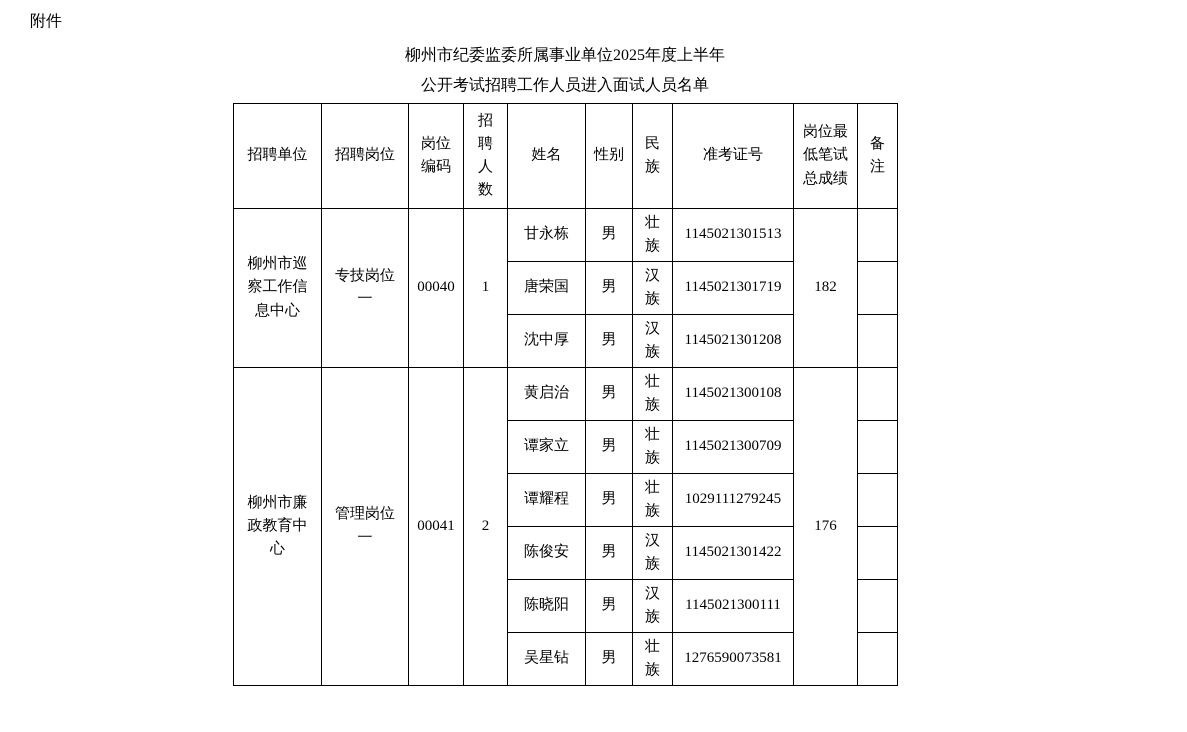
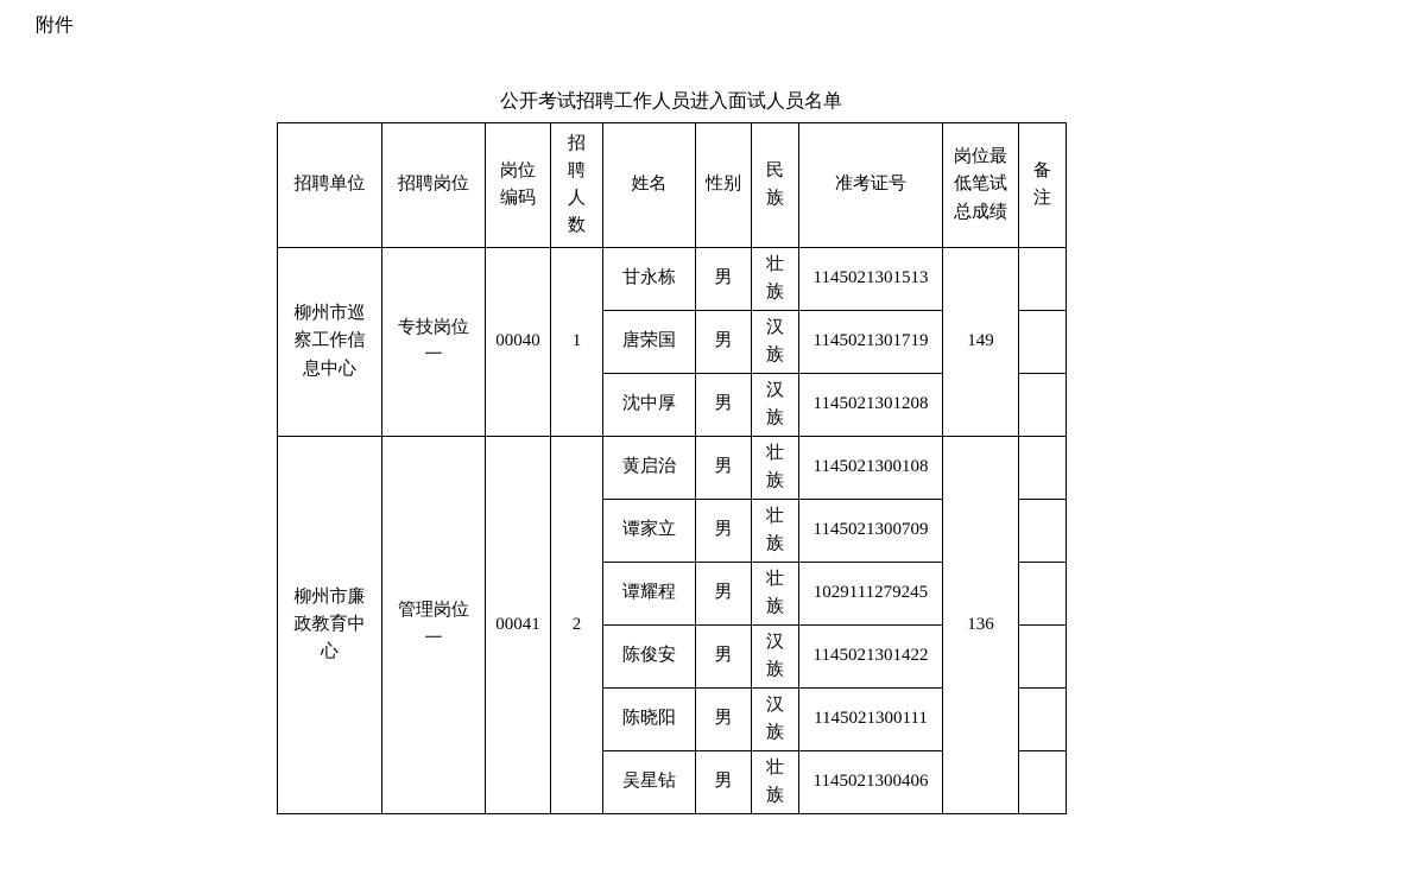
  附件
- 柳州市纪委监委所属事业单位2025年度上半年
  公开考试招聘工作人员进入面试人员名单
  招聘单位	招聘岗位	岗位编码	招聘人数	姓名	性别	民族	准考证号	岗位最低笔试总成绩	备注
- 柳州市巡察工作信息中心	专技岗位一	00040	1	甘永栋	男	壮族	1145021301513	182
+ 柳州市巡察工作信息中心	专技岗位一	00040	1	甘永栋	男	壮族	1145021301513	149
  唐荣国	男	汉族	1145021301719
  沈中厚	男	汉族	1145021301208
- 柳州市廉政教育中心	管理岗位一	00041	2	黄启治	男	壮族	1145021300108	176
+ 柳州市廉政教育中心	管理岗位一	00041	2	黄启治	男	壮族	1145021300108	136
  谭家立	男	壮族	1145021300709
  谭耀程	男	壮族	1029111279245
  陈俊安	男	汉族	1145021301422
  陈晓阳	男	汉族	1145021300111
- 吴星钻	男	壮族	1276590073581
+ 吴星钻	男	壮族	1145021300406
